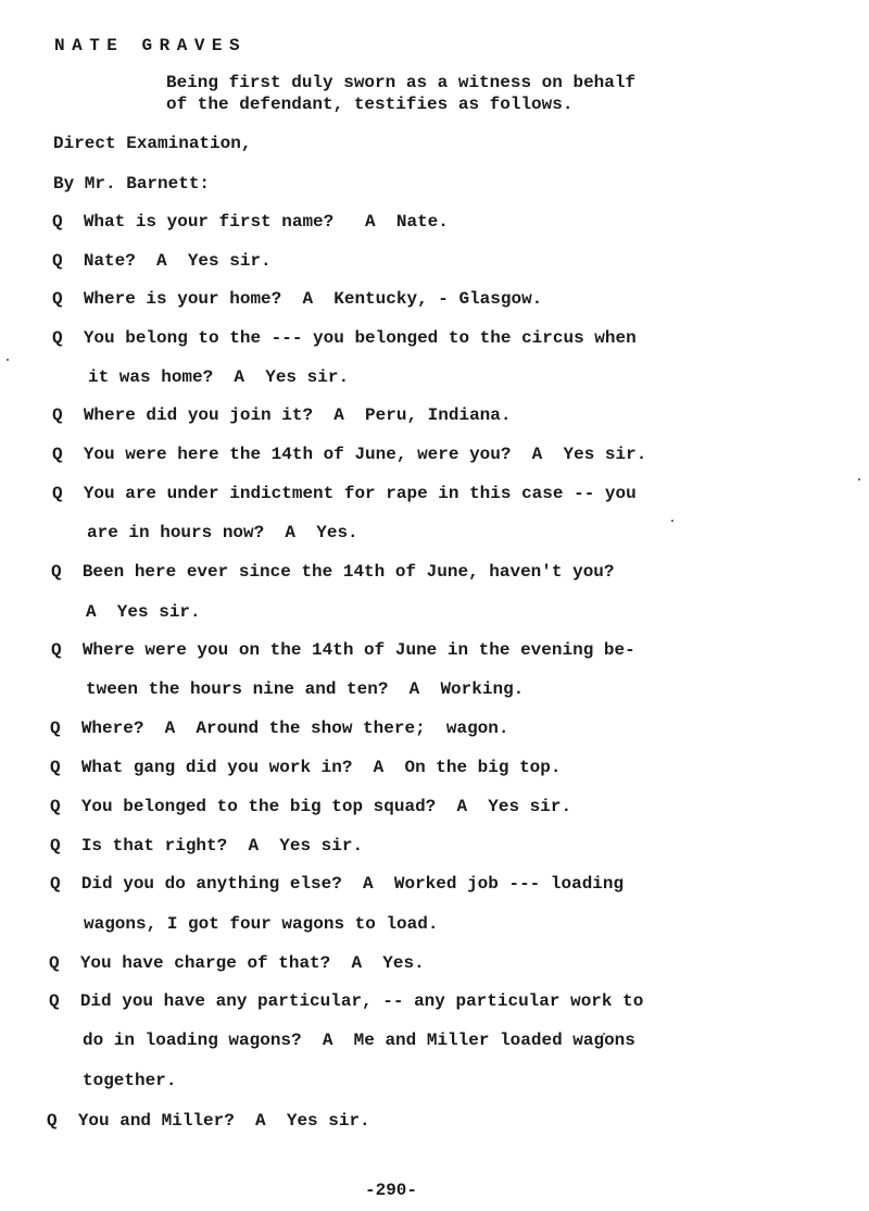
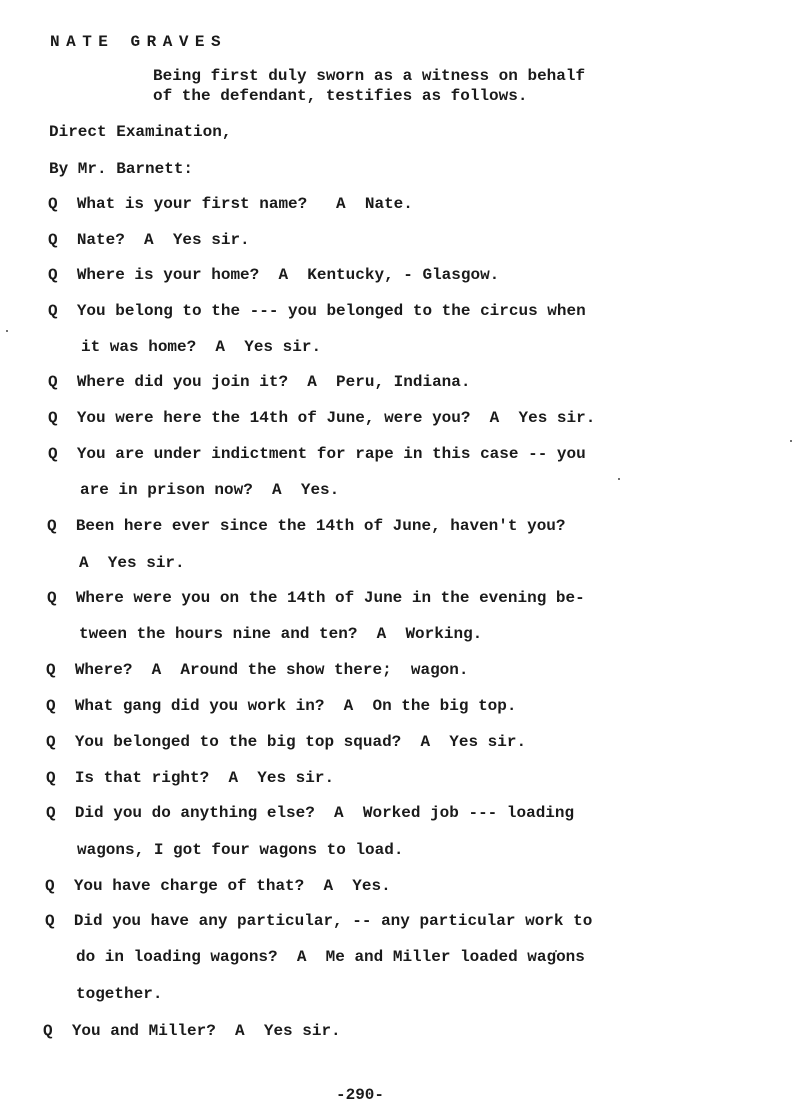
  NATE GRAVES
  Being first duly sworn as a witness on behalf
  of the defendant, testifies as follows.
  Direct Examination,
  By Mr. Barnett:
  Q What is your first name? A Nate.
  Q Nate? A Yes sir.
  Q Where is your home? A Kentucky, - Glasgow.
  Q You belong to the --- you belonged to the circus when
  it was home? A Yes sir.
  Q Where did you join it? A Peru, Indiana.
  Q You were here the 14th of June, were you? A Yes sir.
  Q You are under indictment for rape in this case -- you
- are in hours now? A Yes.
+ are in prison now? A Yes.
  Q Been here ever since the 14th of June, haven't you?
  A Yes sir.
  Q Where were you on the 14th of June in the evening be-
  tween the hours nine and ten? A Working.
  Q Where? A Around the show there; wagon.
  Q What gang did you work in? A On the big top.
  Q You belonged to the big top squad? A Yes sir.
  Q Is that right? A Yes sir.
  Q Did you do anything else? A Worked job --- loading
  wagons, I got four wagons to load.
  Q You have charge of that? A Yes.
  Q Did you have any particular, -- any particular work to
  do in loading wagons? A Me and Miller loaded wagons
  together.
  Q You and Miller? A Yes sir.
  -290-
